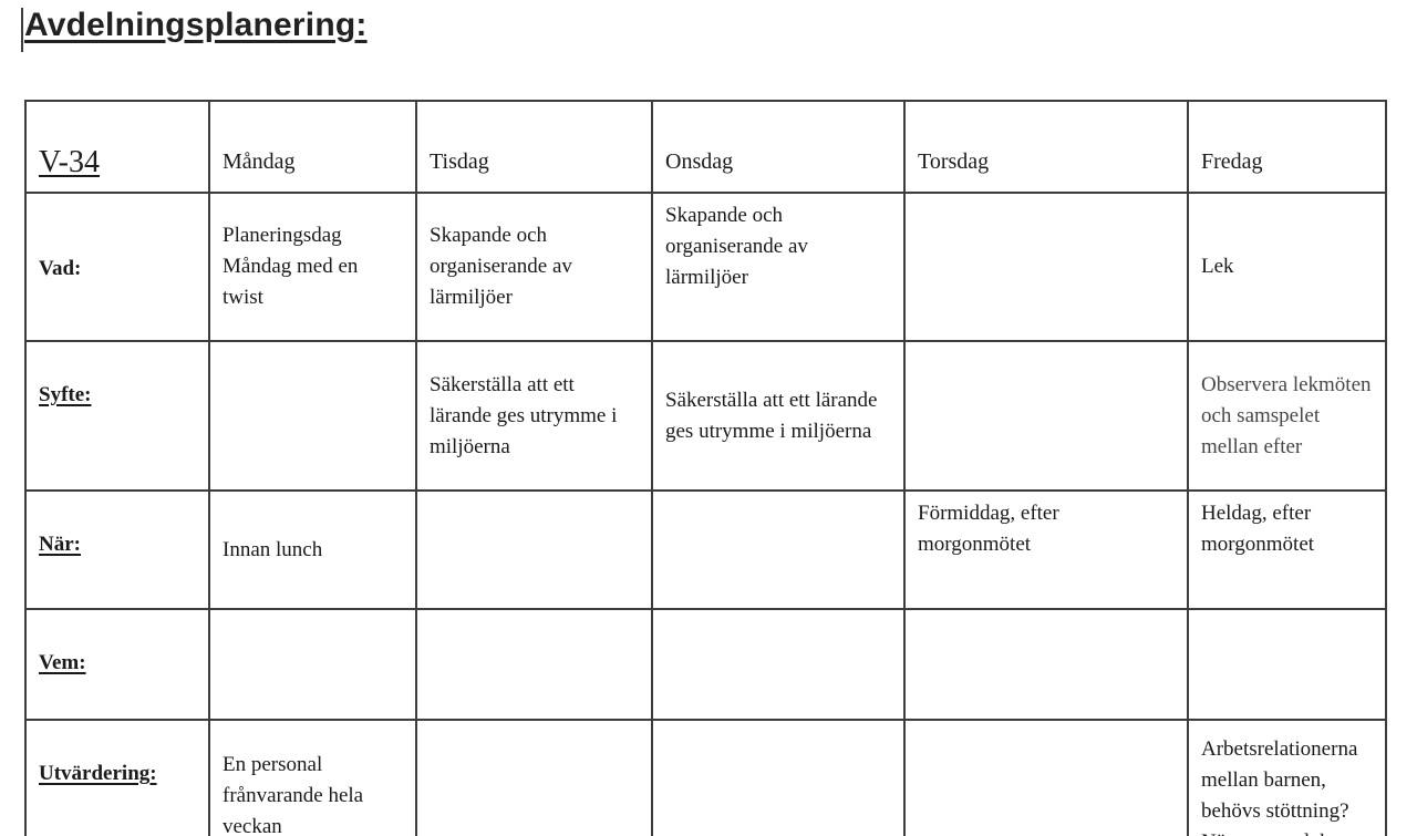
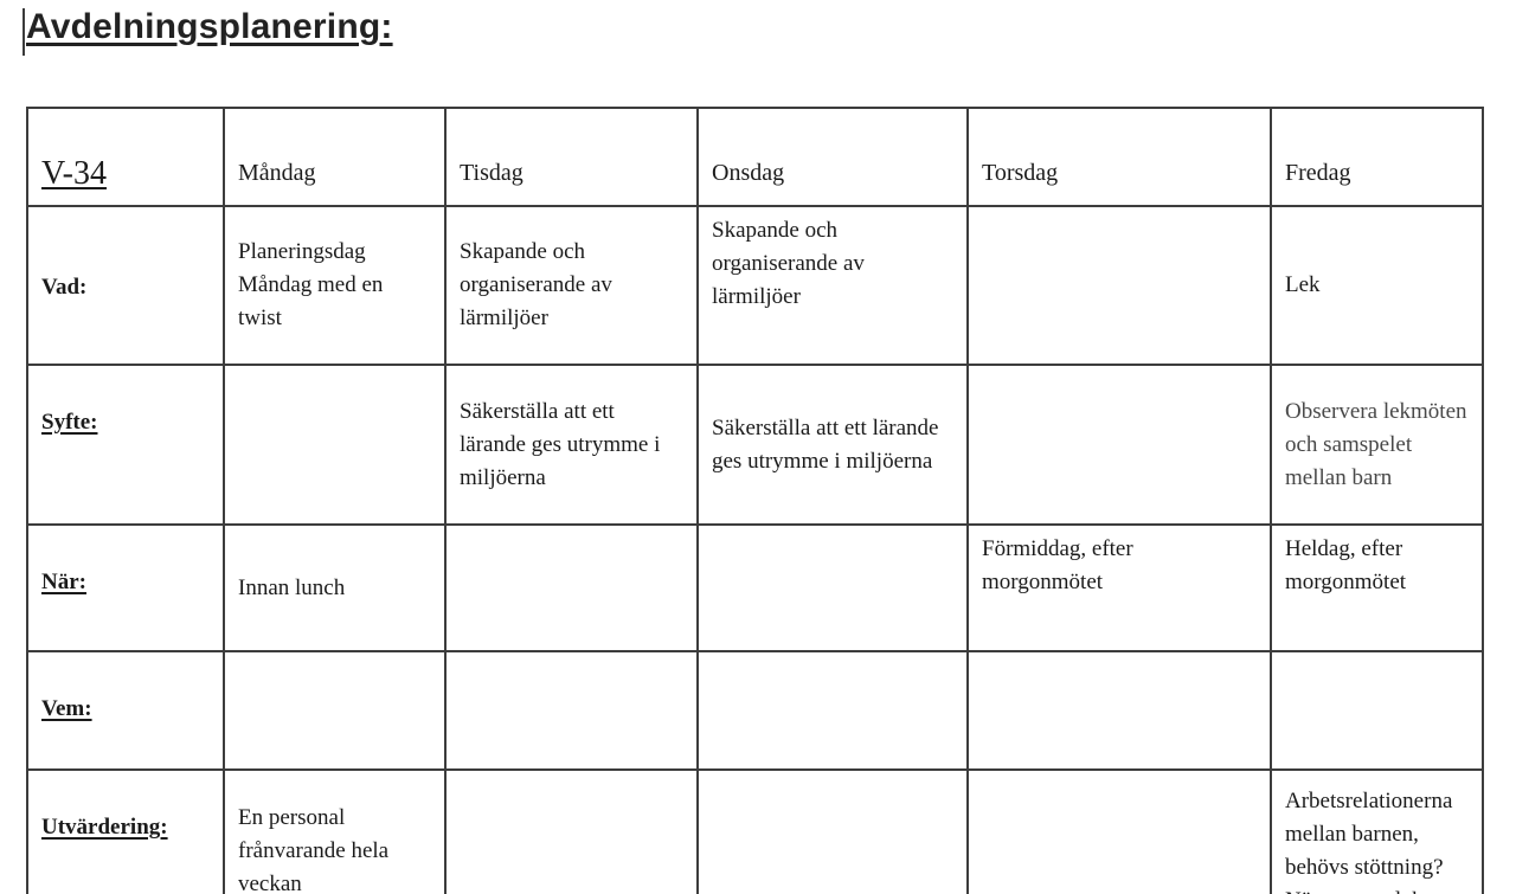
  Avdelningsplanering:
  V-34	Måndag	Tisdag	Onsdag	Torsdag	Fredag
  Vad:	Planeringsdag Måndag med en twist	Skapande och organiserande av lärmiljöer	Skapande och organiserande av lärmiljöer		Lek
- Syfte:		Säkerställa att ett lärande ges utrymme i miljöerna	Säkerställa att ett lärande ges utrymme i miljöerna		Observera lekmöten och samspelet mellan efter
+ Syfte:		Säkerställa att ett lärande ges utrymme i miljöerna	Säkerställa att ett lärande ges utrymme i miljöerna		Observera lekmöten och samspelet mellan barn
  När:	Innan lunch			Förmiddag, efter morgonmötet	Heldag, efter morgonmötet
  Vem:
  Utvärdering:	En personal frånvarande hela veckan				Arbetsrelationerna mellan barnen, behövs stöttning?
